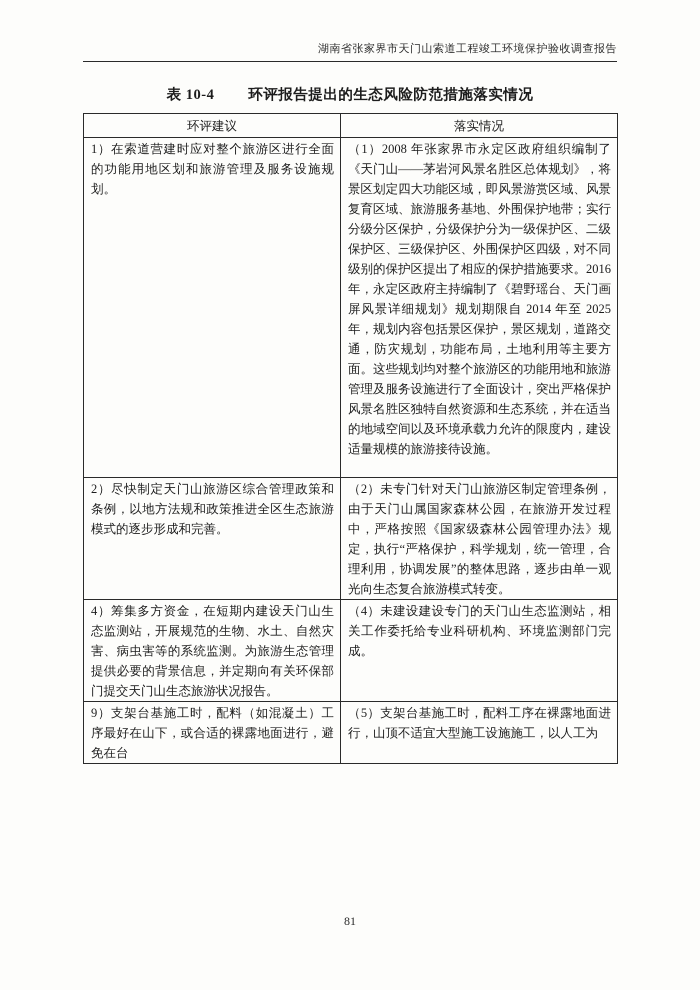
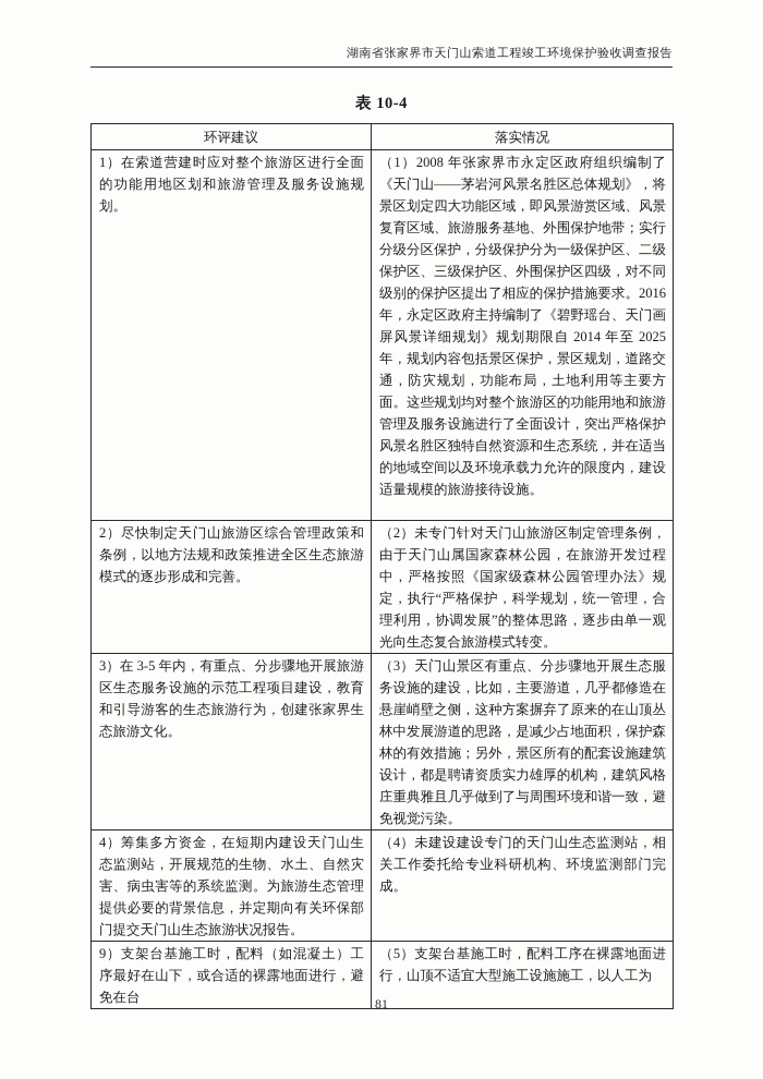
  湖南省张家界市天门山索道工程竣工环境保护验收调查报告
  表 10-4
- 环评报告提出的生态风险防范措施落实情况
  环评建议	落实情况
  1）在索道营建时应对整个旅游区进行全面的功能用地区划和旅游管理及服务设施规划。	（1）2008 年张家界市永定区政府组织编制了《天门山——茅岩河风景名胜区总体规划》，将景区划定四大功能区域，即风景游赏区域、风景复育区域、旅游服务基地、外围保护地带；实行分级分区保护，分级保护分为一级保护区、二级保护区、三级保护区、外围保护区四级，对不同级别的保护区提出了相应的保护措施要求。2016 年，永定区政府主持编制了《碧野瑶台、天门画屏风景详细规划》规划期限自 2014 年至 2025 年，规划内容包括景区保护，景区规划，道路交通，防灾规划，功能布局，土地利用等主要方面。这些规划均对整个旅游区的功能用地和旅游管理及服务设施进行了全面设计，突出严格保护风景名胜区独特自然资源和生态系统，并在适当的地域空间以及环境承载力允许的限度内，建设适量规模的旅游接待设施。
  2）尽快制定天门山旅游区综合管理政策和条例，以地方法规和政策推进全区生态旅游模式的逐步形成和完善。	（2）未专门针对天门山旅游区制定管理条例，由于天门山属国家森林公园，在旅游开发过程中，严格按照《国家级森林公园管理办法》规定，执行“严格保护，科学规划，统一管理，合理利用，协调发展”的整体思路，逐步由单一观光向生态复合旅游模式转变。
+ 3）在 3-5 年内，有重点、分步骤地开展旅游区生态服务设施的示范工程项目建设，教育和引导游客的生态旅游行为，创建张家界生态旅游文化。	（3）天门山景区有重点、分步骤地开展生态服务设施的建设，比如，主要游道，几乎都修造在悬崖峭壁之侧，这种方案摒弃了原来的在山顶丛林中发展游道的思路，是减少占地面积，保护森林的有效措施；另外，景区所有的配套设施建筑设计，都是聘请资质实力雄厚的机构，建筑风格庄重典雅且几乎做到了与周围环境和谐一致，避免视觉污染。
  4）筹集多方资金，在短期内建设天门山生态监测站，开展规范的生物、水土、自然灾害、病虫害等的系统监测。为旅游生态管理提供必要的背景信息，并定期向有关环保部门提交天门山生态旅游状况报告。	（4）未建设建设专门的天门山生态监测站，相关工作委托给专业科研机构、环境监测部门完成。
  9）支架台基施工时，配料（如混凝土）工序最好在山下，或合适的裸露地面进行，避免在台	（5）支架台基施工时，配料工序在裸露地面进行，山顶不适宜大型施工设施施工，以人工为
  81
